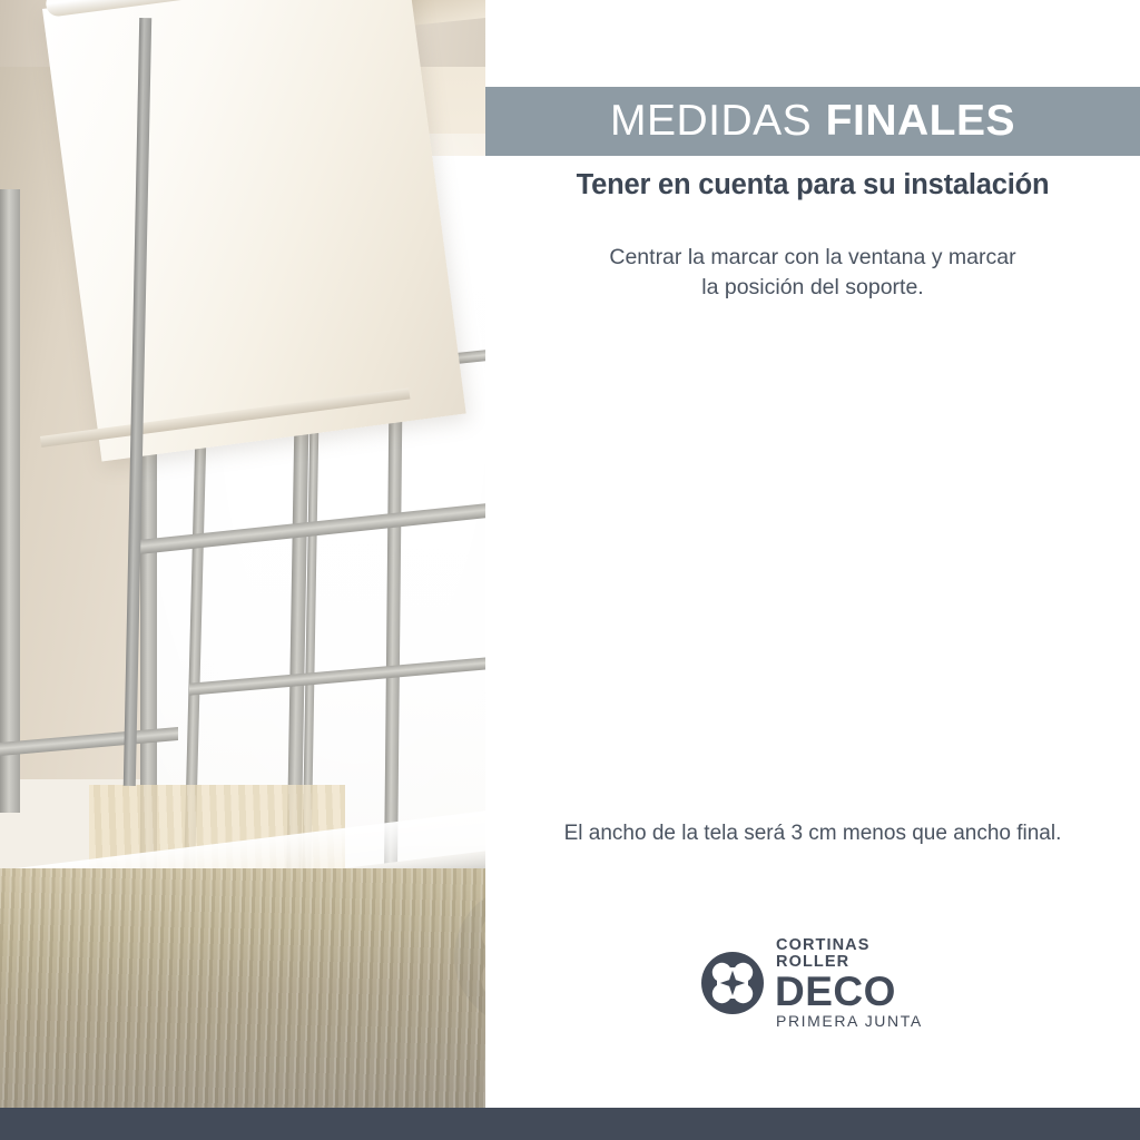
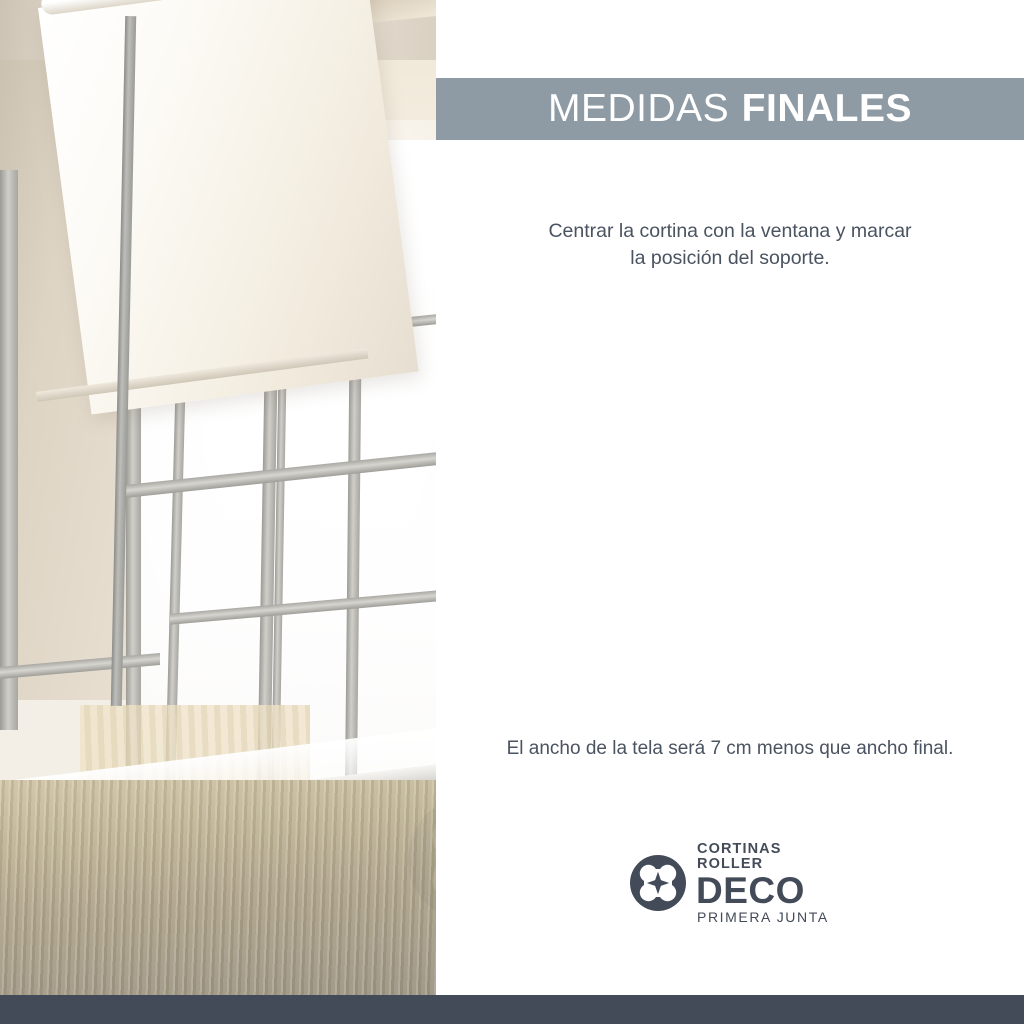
  MEDIDAS
  FINALES
- Tener en cuenta para su instalación
- Centrar la marcar con la ventana y marcar
+ Centrar la cortina con la ventana y marcar
  la posición del soporte.
- El ancho de la tela será 3 cm menos que ancho final.
+ El ancho de la tela será 7 cm menos que ancho final.
  CORTINAS ROLLER
  DECO
  PRIMERA JUNTA
